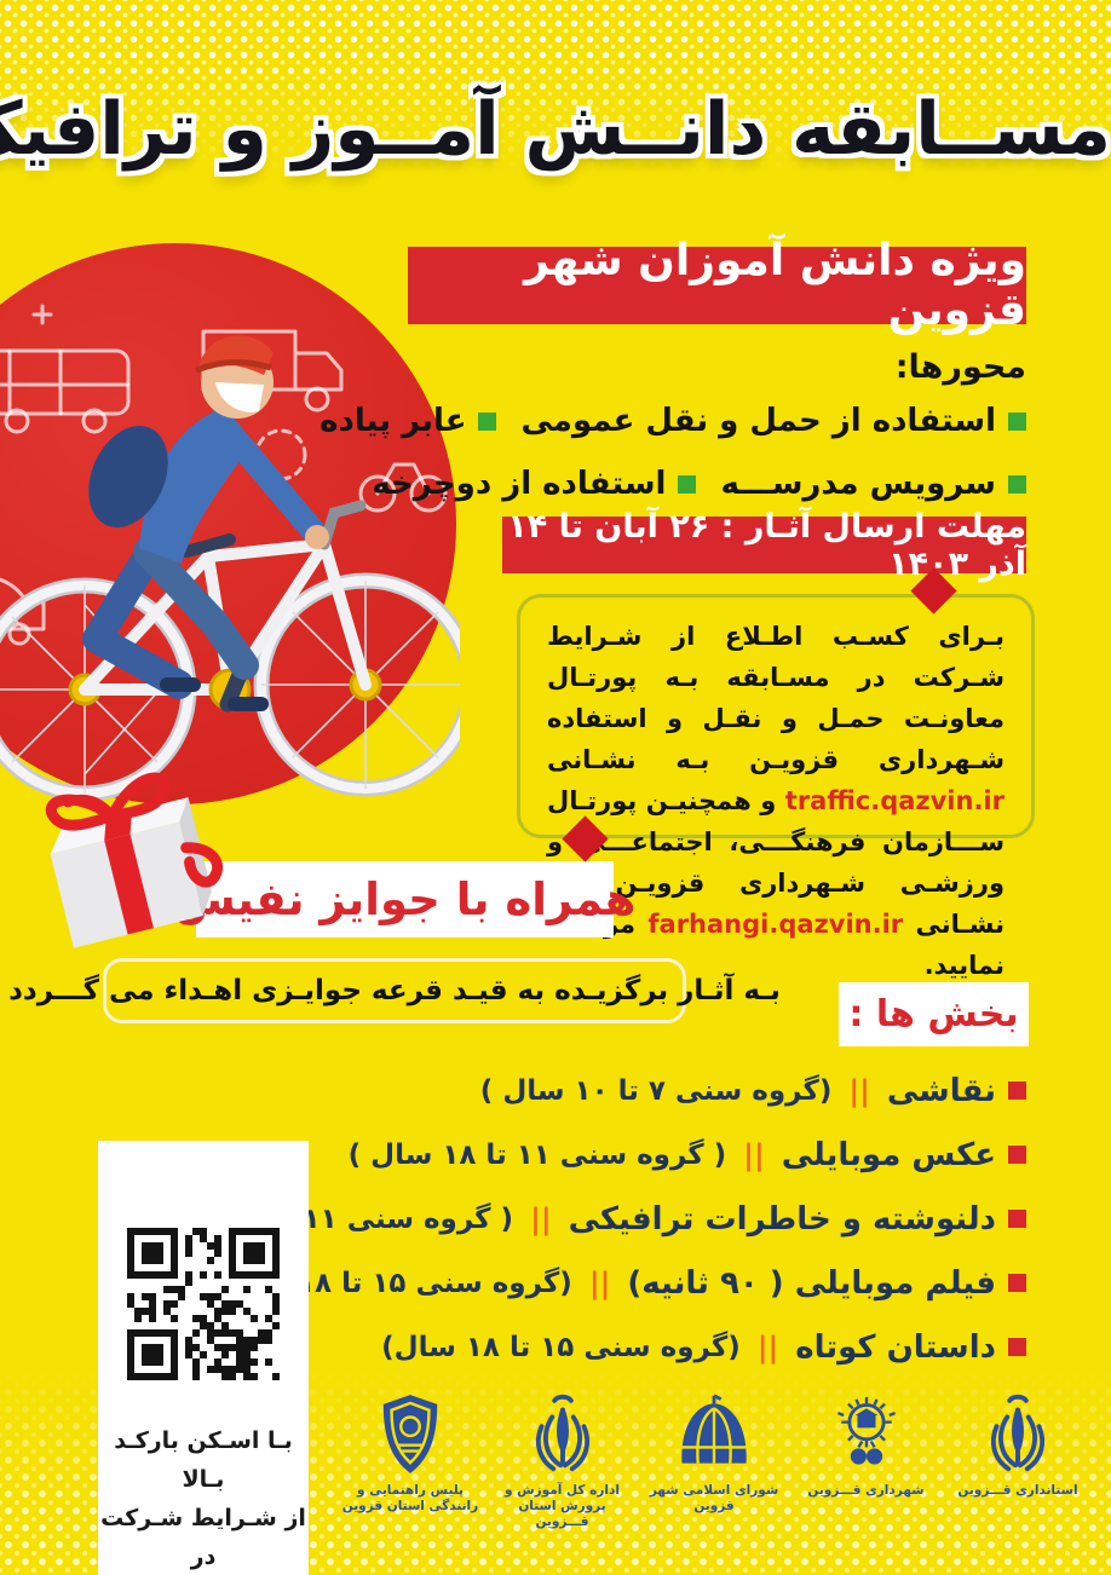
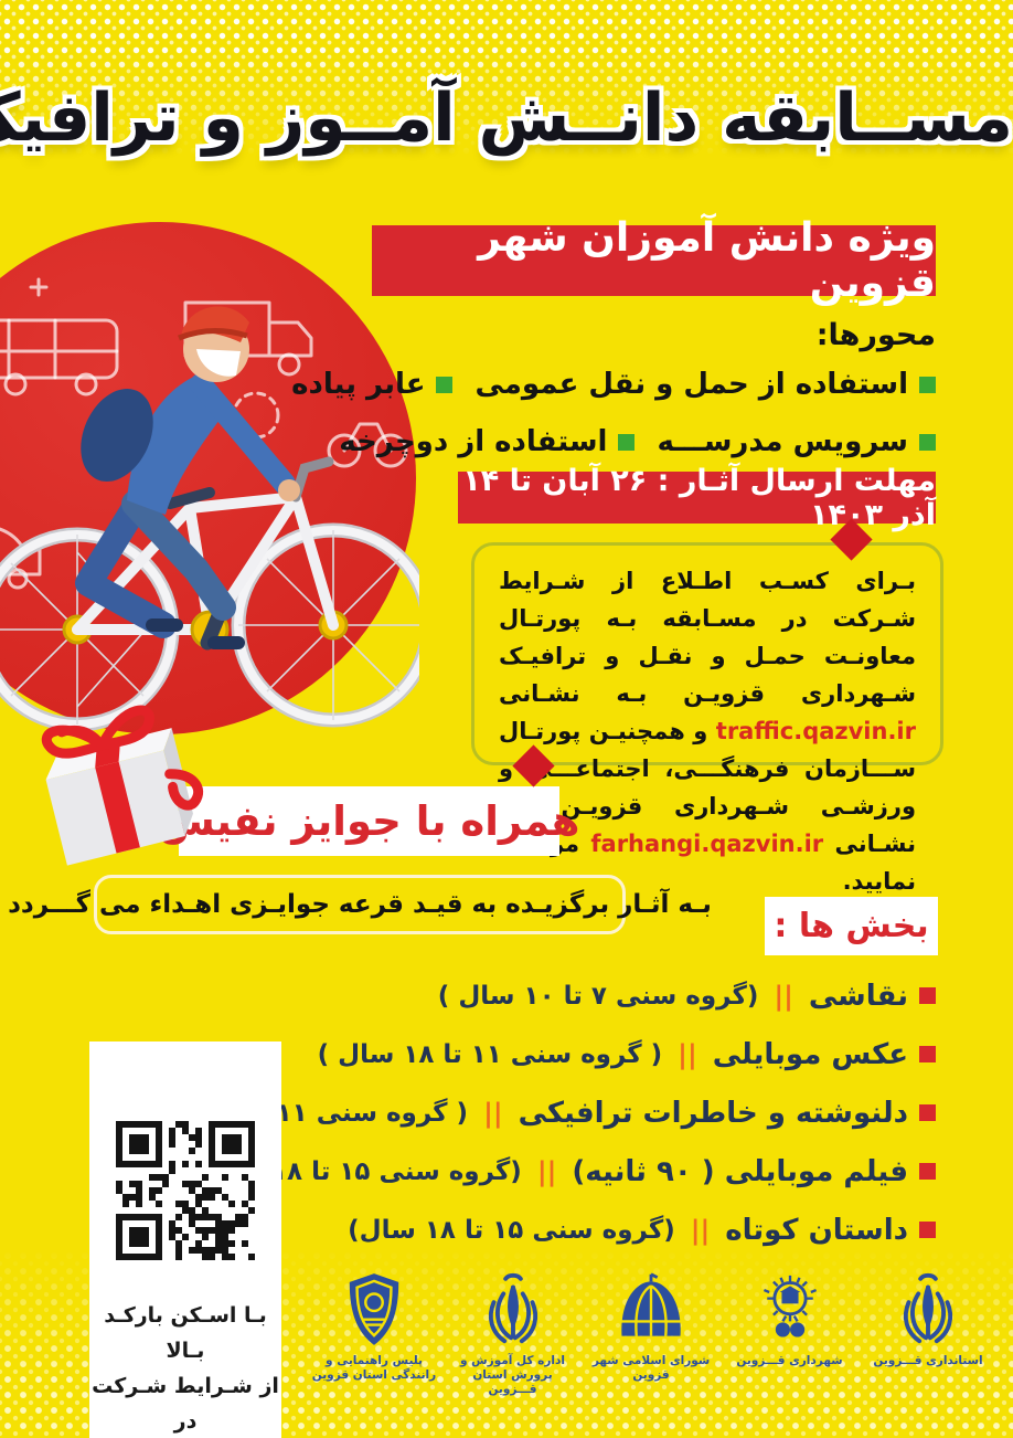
  مســابقه دانــش آمــوز و ترافی
  ویژه دانش آموزان شهر قزوین
  محورها:
  استفاده از حمل و نقل عمومی
  عابر پیاده
  سرویس مدرســـه
  استفاده از دوچرخه
  مهلت ارسال آثـار : ۲۶ آبان تا ۱۴ آذر ۱۴۰۳
- بـرای کسـب اطـلاع از شـرایط شـرکت در مسـابقه بـه پورتـال معاونـت حمـل و نقـل و استفاده شـهرداری قزویـن بـه نشـانی traffic.qazvin.ir و همچنیـن پورتـال ســـازمان فرهنگـــی، اجتماعـــ و ورزشـی شـهرداری قزویـن نشـانی farhangi.qazvin.ir م نمایید.
+ بـرای کسـب اطـلاع از شـرایط شـرکت در مسـابقه بـه پورتـال معاونـت حمـل و نقـل و ترافیـک شـهرداری قزویـن بـه نشـانی traffic.qazvin.ir و همچنیـن پورتـال ســـازمان فرهنگـــی، اجتماعـــ و ورزشـی شـهرداری قزویـن نشـانی farhangi.qazvin.ir م نمایید.
  همراه با جوایز نفی
  بـه آثـار برگزیـده به قیـد قرعه جوایـزی اهـداء می گـــردد
  بخش ها :
  نقاشی
  ||
  (گروه سنی ۷ تا ۱۰ سال )
  عکس موبایلی
  ||
  ( گروه سنی ۱۱ تا ۱۸ سال )
  دلنوشته و خاطرات ترافیکی
  ||
  فیلم موبایلی ( ۹۰ ثانیه)
  ||
  (گروه سنی ۱۵ تا ۸
  داستان کوتاه
  ||
  (گروه سنی ۱۵ تا ۱۸ سال)
  بـا اسـکن بارکـد بـالا
  از شـرایط شـرکت در
  پلیس راهنمایی و رانندگی استان قزوین
  اداره کل آموزش و پرورش استان قـــزوین
  شورای اسلامی شهر قزوین
  شهرداری قـــزوین
  استانداری قـــزوین
